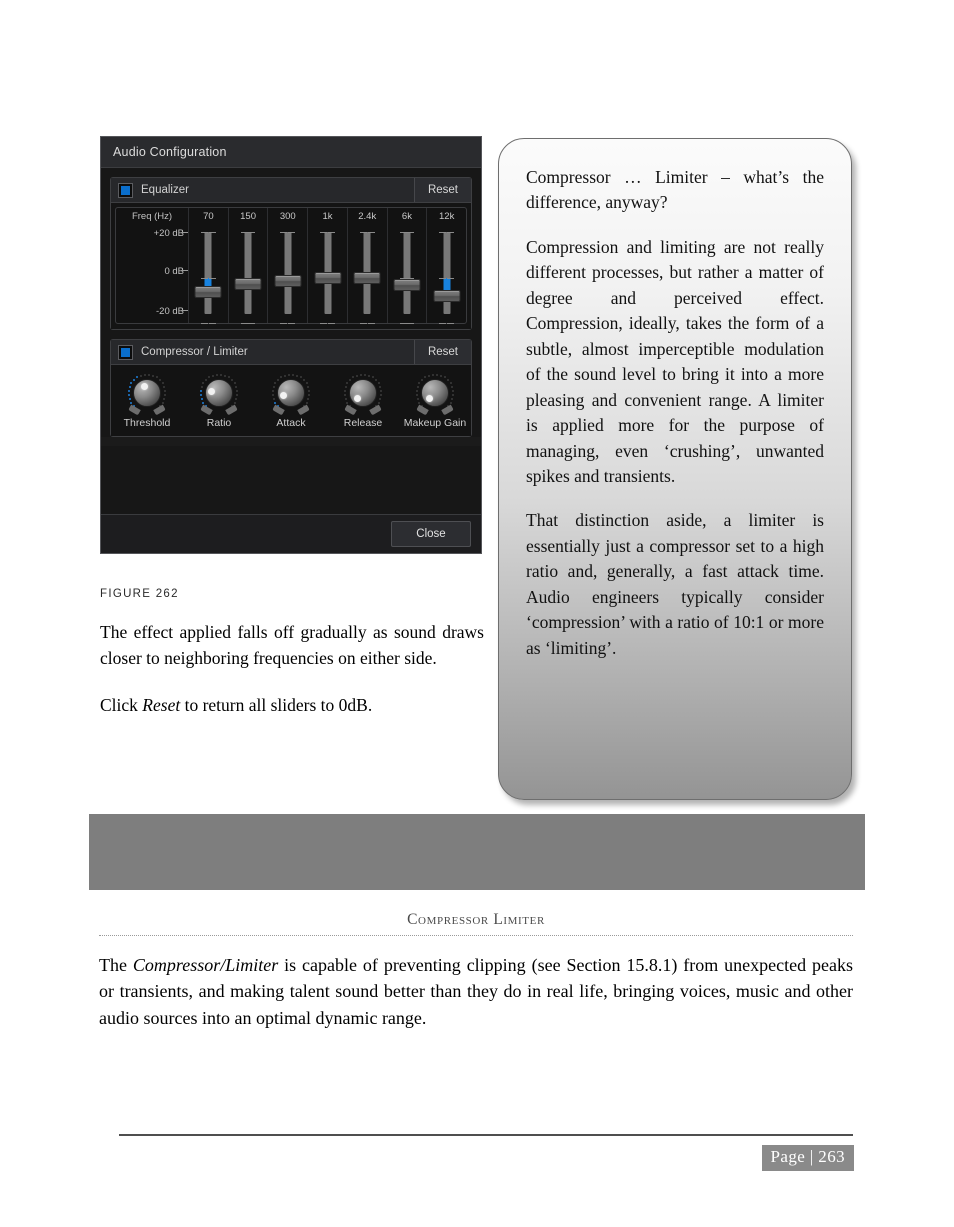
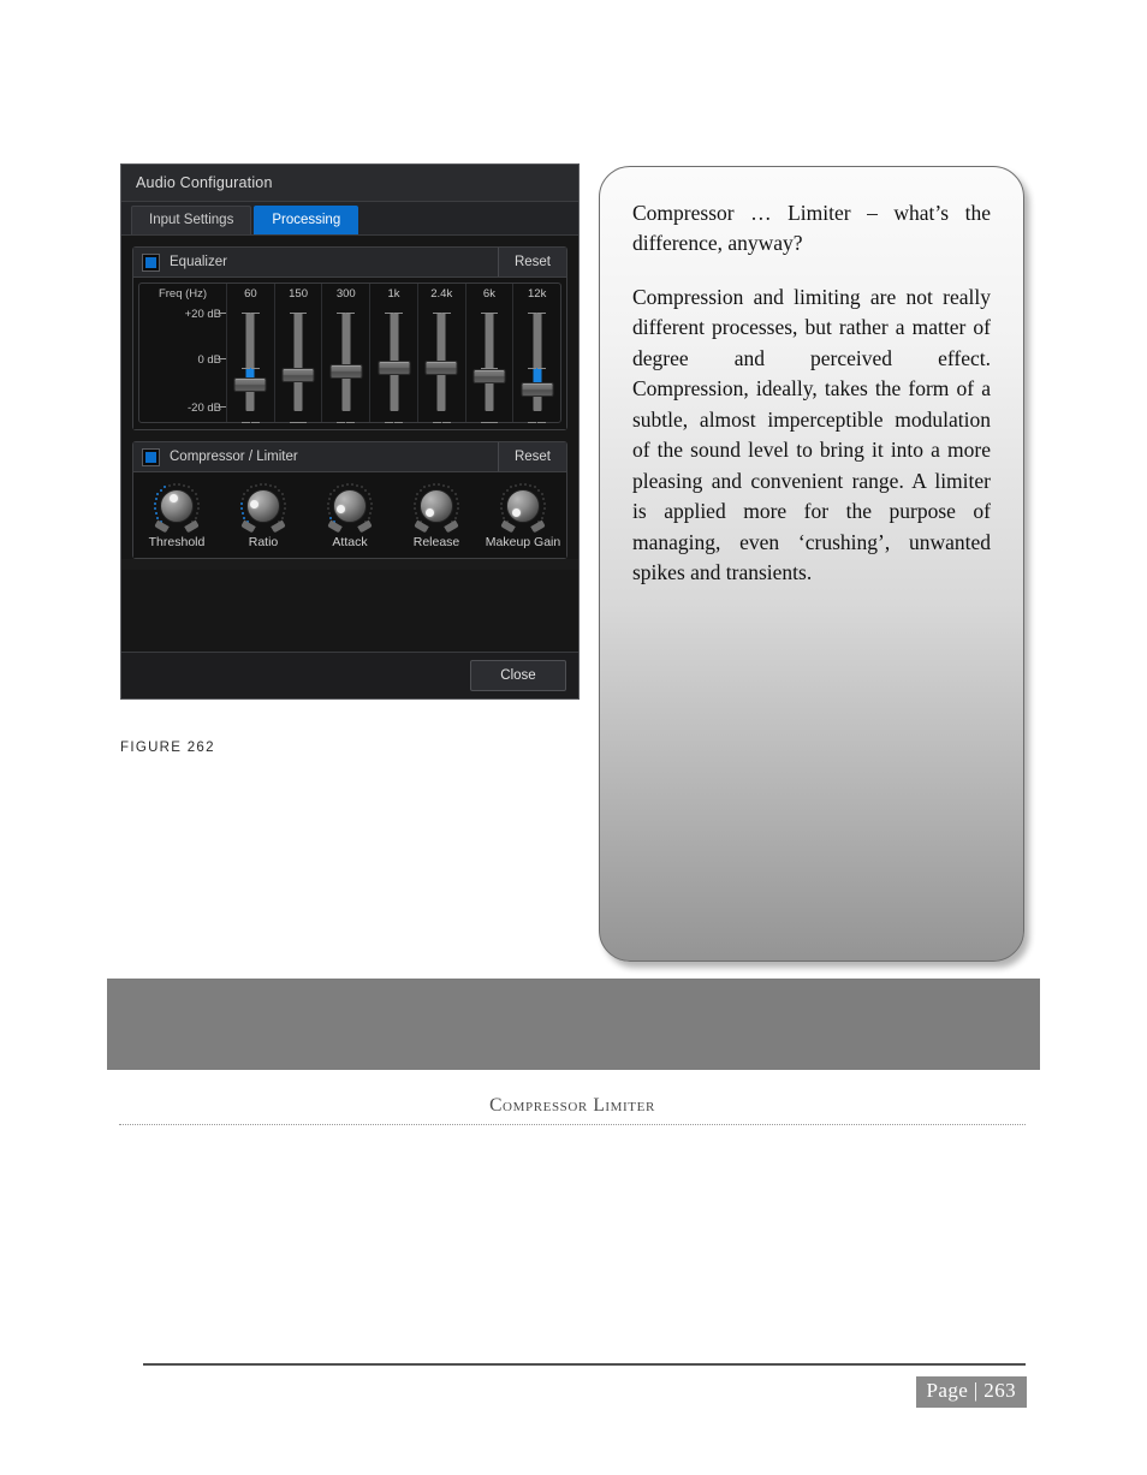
  Audio Configuration
+ Input Settings
+ Processing
  Equalizer
  Reset
  Freq (Hz)
  +20 dB
  0 dB
  -20 dB
- 70
+ 60
  150
  300
  1k
  2.4k
  6k
  12k
  Compressor / Limiter
  Reset
  Threshold
  Ratio
  Attack
  Release
  Makeup Gain
  Close
  FIGURE 262
- The effect applied falls off gradually as sound draws closer to neighboring frequencies on either side.
- Click Reset to return all sliders to 0dB.
  Compressor … Limiter – what’s the difference, anyway?
  Compression and limiting are not really different processes, but rather a matter of degree and perceived effect. Compression, ideally, takes the form of a subtle, almost imperceptible modulation of the sound level to bring it into a more pleasing and convenient range. A limiter is applied more for the purpose of managing, even ‘crushing’, unwanted spikes and transients.
- That distinction aside, a limiter is essentially just a compressor set to a high ratio and, generally, a fast attack time. Audio engineers typically consider ‘compression’ with a ratio of 10:1 or more as ‘limiting’.
  Compressor Limiter
- The Compressor/Limiter is capable of preventing clipping (see Section 15.8.1) from unexpected peaks or transients, and making talent sound better than they do in real life, bringing voices, music and other audio sources into an optimal dynamic range.
  Page | 263
